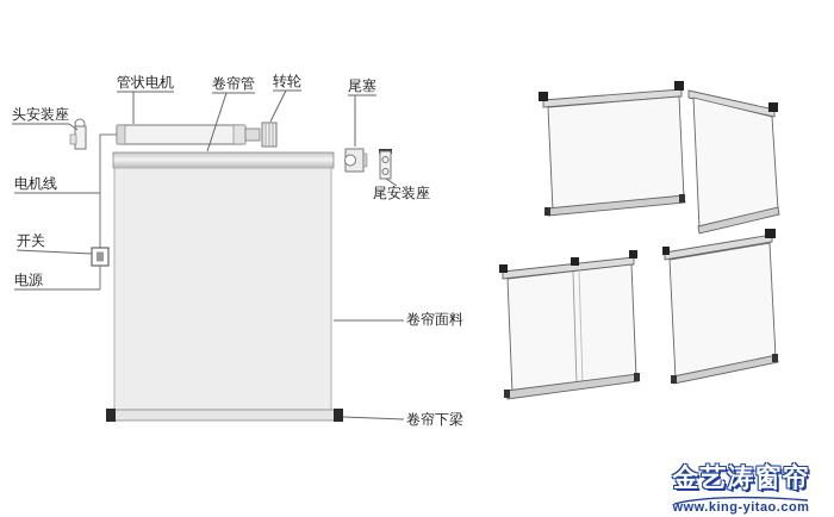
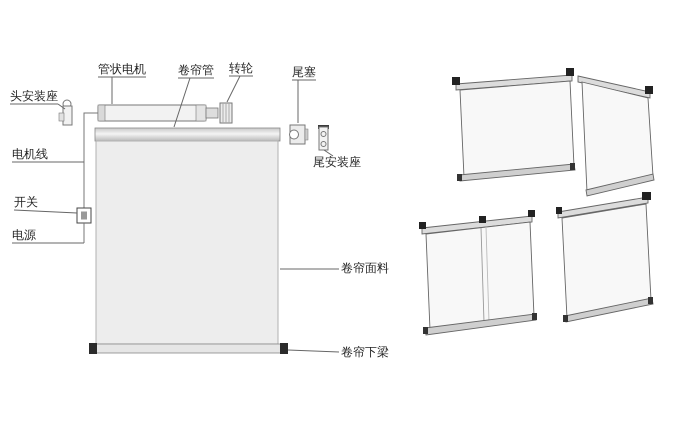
  管状电机
  卷帘管
  转轮
  尾塞
  头安装座
  电机线
  开关
  电源
  尾安装座
  卷帘面料
  卷帘下梁
- 金艺涛窗帘
- www.king-yitao.com
